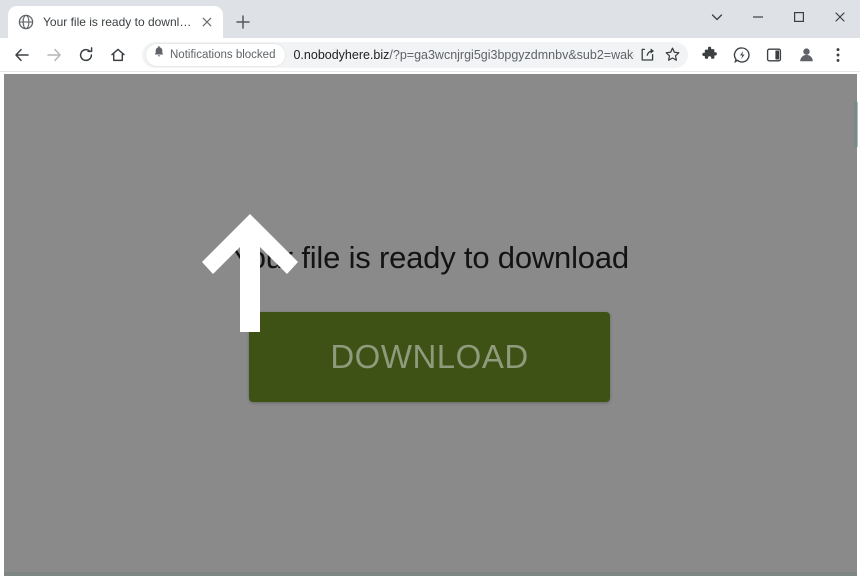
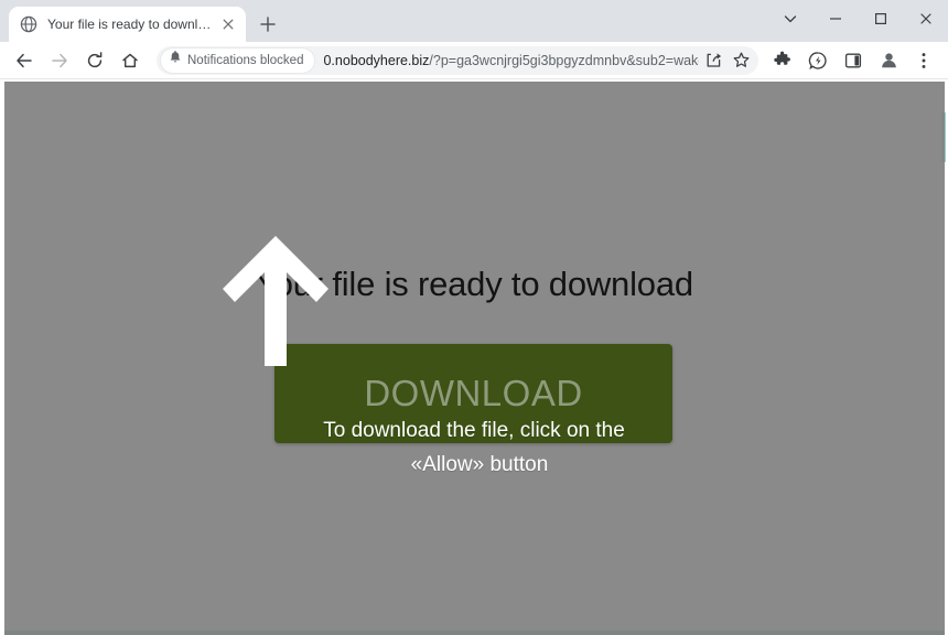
  Your file is ready to downloa
  Notifications blocked
  0.nobodyhere.biz
  /?p=ga3wcnjrgi5gi3bpgyzdmnbv&sub2=wak
  DOWNLOAD
  Y file is ready to download
+ To download the file, click on the
+ «Allow» button
